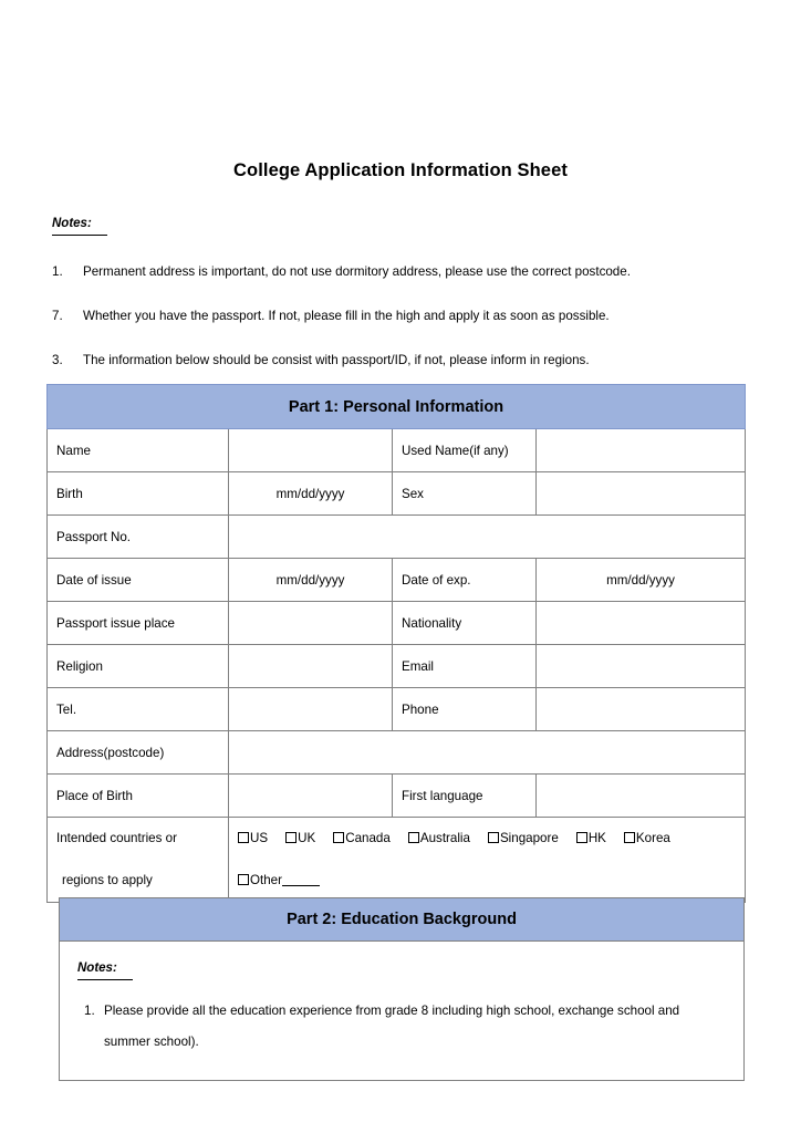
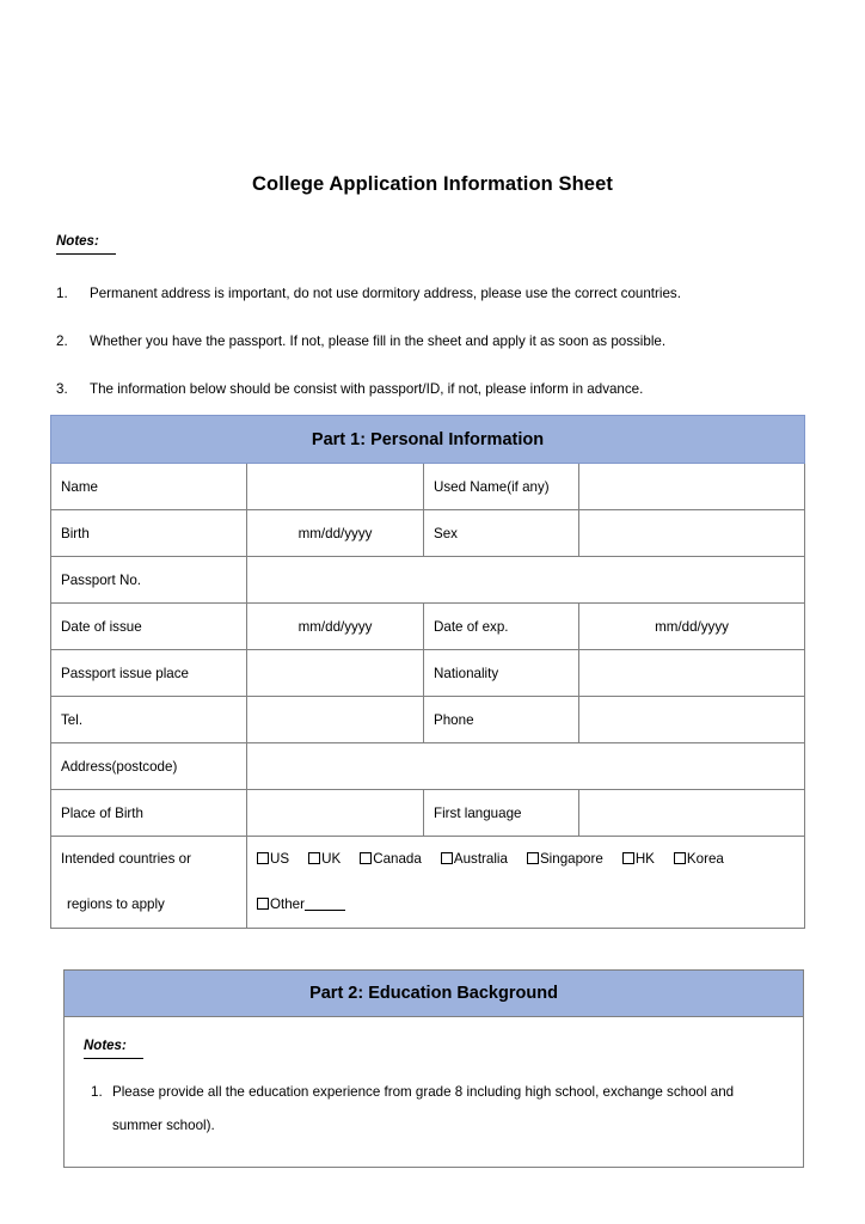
  College Application Information Sheet
  Notes:
  1.
- Permanent address is important, do not use dormitory address, please use the correct postcode.
+ Permanent address is important, do not use dormitory address, please use the correct countries.
- 7.
+ 2.
- Whether you have the passport. If not, please fill in the high and apply it as soon as possible.
+ Whether you have the passport. If not, please fill in the sheet and apply it as soon as possible.
  3.
- The information below should be consist with passport/ID, if not, please inform in regions.
+ The information below should be consist with passport/ID, if not, please inform in advance.
  Part 1: Personal Information
  Name		Used Name(if any)
  Birth	mm/dd/yyyy	Sex
  Passport No.
  Date of issue	mm/dd/yyyy	Date of exp.	mm/dd/yyyy
  Passport issue place		Nationality
- Religion		Email
  Tel.		Phone
  Address(postcode)
  Place of Birth		First language
  Intended countries or regions to apply	US UK Canada Australia Singapore HK Korea Other
  Part 2: Education Background
  Notes:
  1.
  Please provide all the education experience from grade 8 including high school, exchange school and summer school).
